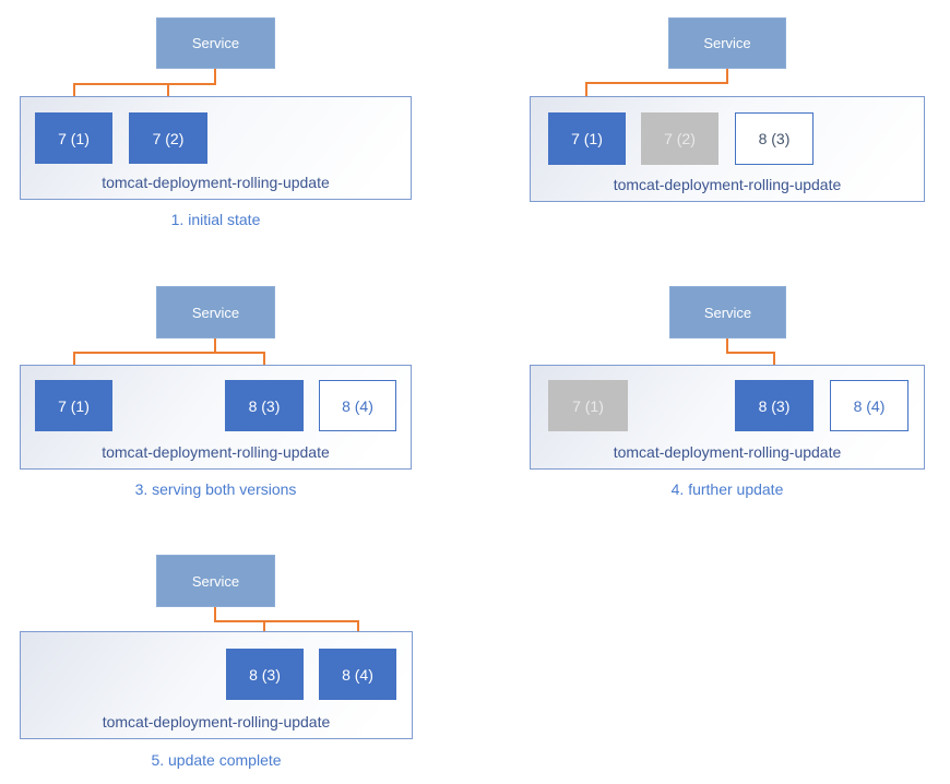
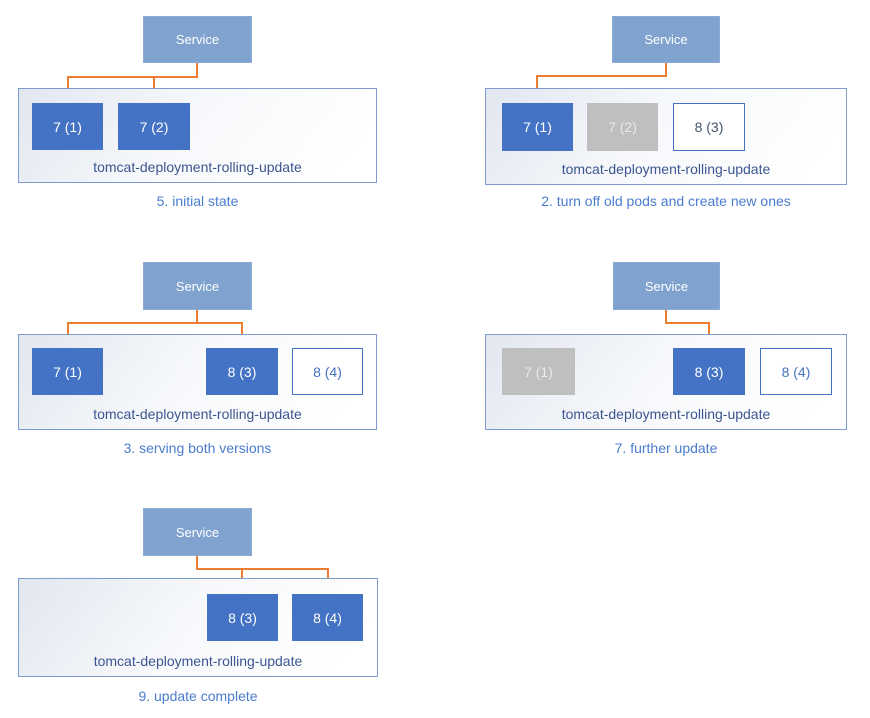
  Service
  tomcat-deployment-rolling-update
  7 (1)
  7 (2)
- 1. initial state
+ 5. initial state
  Service
  tomcat-deployment-rolling-update
  7 (1)
  7 (2)
  8 (3)
+ 2. turn off old pods and create new ones
  Service
  tomcat-deployment-rolling-update
  7 (1)
  8 (3)
  8 (4)
  3. serving both versions
  Service
  tomcat-deployment-rolling-update
  7 (1)
  8 (3)
  8 (4)
- 4. further update
+ 7. further update
  Service
  tomcat-deployment-rolling-update
  8 (3)
  8 (4)
- 5. update complete
+ 9. update complete
